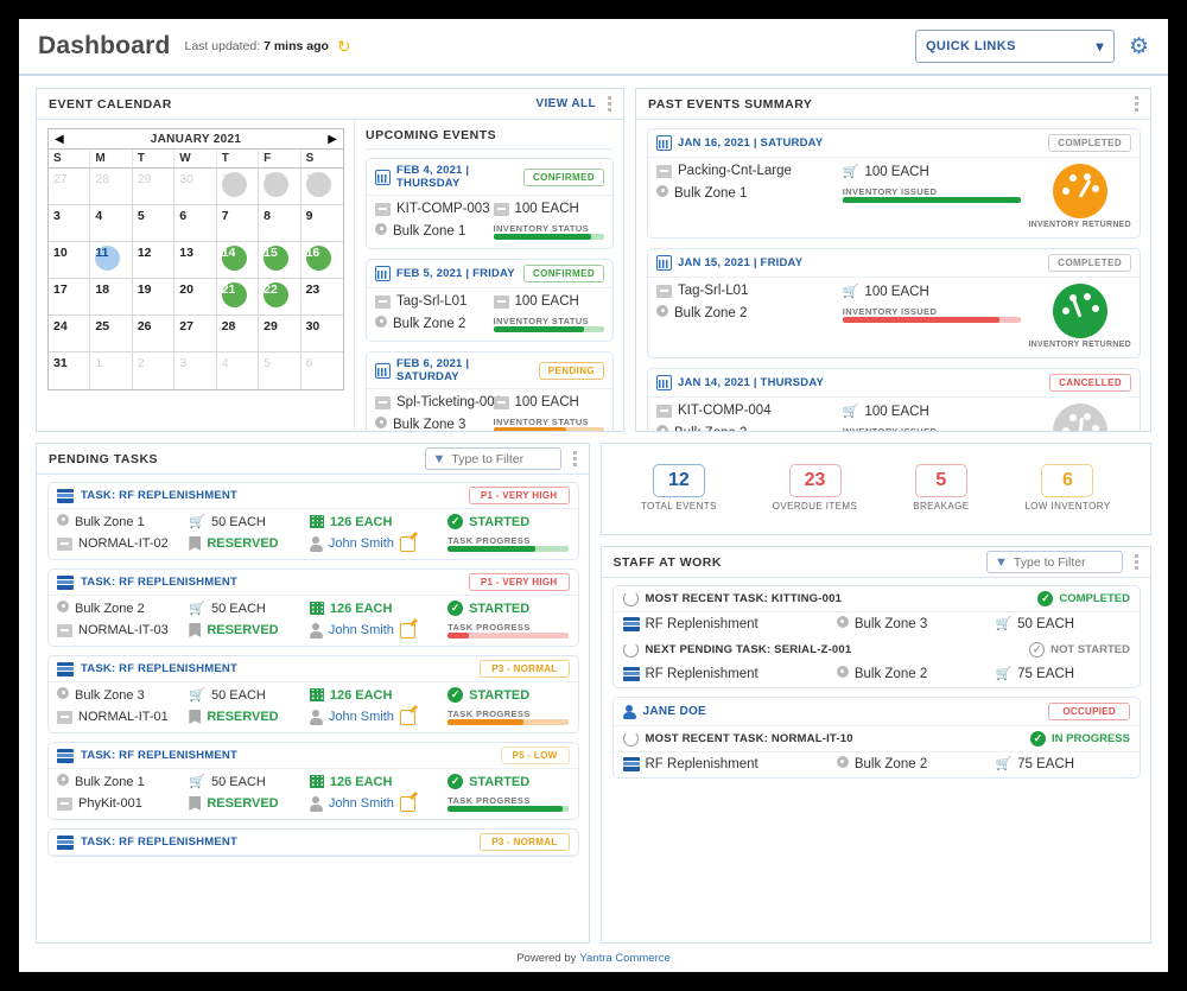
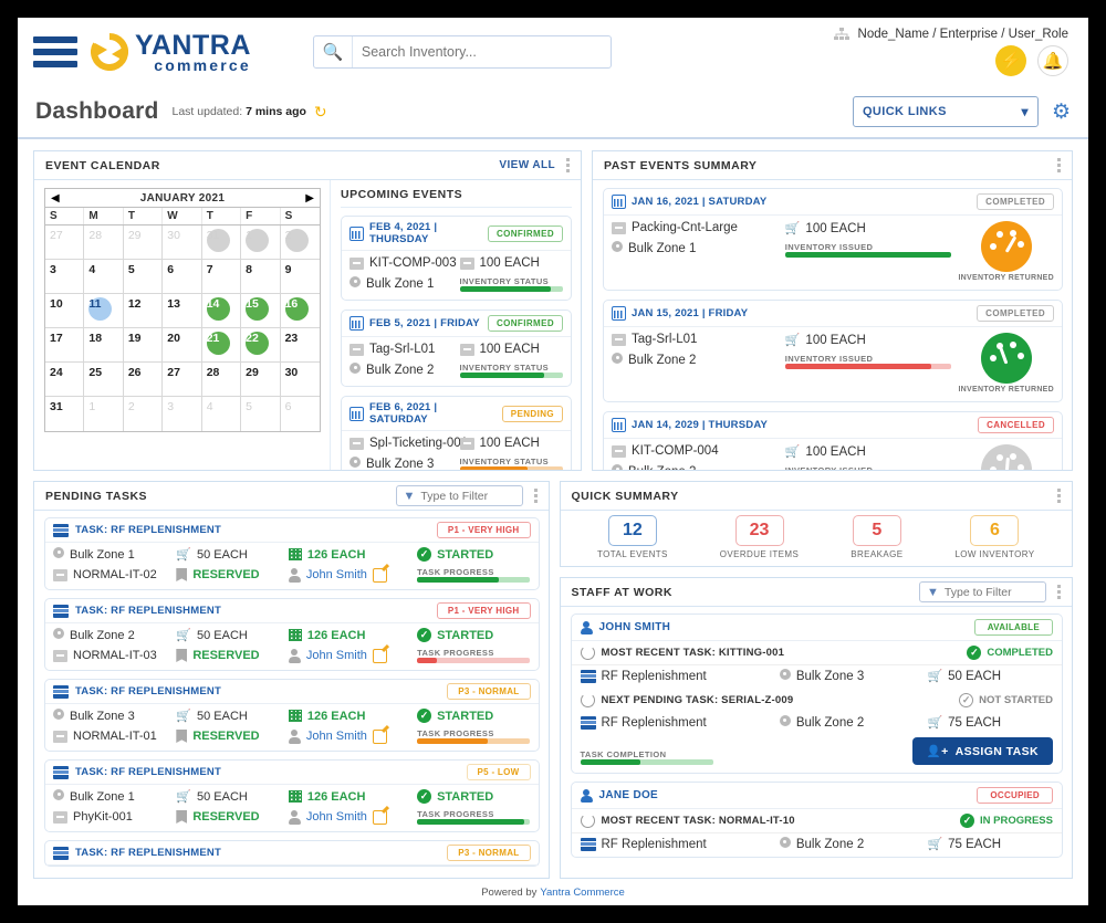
+ YANTRA
+ commerce
+ 🔍
+ Search Inventory...
+ Node_Name / Enterprise / User_Role
+ ⚡
+ 🔔
  Dashboard
  Last updated: 7 mins ago
  ↻
  QUICK LINKS
  ▾
  ⚙
  EVENT CALENDAR
  VIEW ALL
  ◀
  JANUARY 2021
  ▶
  S
  M
  T
  W
  T
  F
  S
  27
  28
  29
  30
  31
  1
  2
  3
  4
  5
  6
  7
  8
  9
  10
  11
  12
  13
  14
  15
  16
  17
  18
  19
  20
  21
  22
  23
  24
  25
  26
  27
  28
  29
  30
  31
  1
  2
  3
  4
  5
  6
  UPCOMING EVENTS
  FEB 4, 2021 | THURSDAY
  CONFIRMED
  KIT-COMP-003
  Bulk Zone 1
  100 EACH
  INVENTORY STATUS
  FEB 5, 2021 | FRIDAY
  CONFIRMED
  Tag-Srl-L01
  Bulk Zone 2
  100 EACH
  INVENTORY STATUS
  FEB 6, 2021 | SATURDAY
  PENDING
  Spl-Ticketing-00
  Bulk Zone 3
  100 EACH
  INVENTORY STATUS
  PAST EVENTS SUMMARY
  JAN 16, 2021 | SATURDAY
  COMPLETED
  Packing-Cnt-Large
  Bulk Zone 1
  🛒
  100 EACH
  INVENTORY ISSUED
  JAN 15, 2021 | FRIDAY
  COMPLETED
  Tag-Srl-L01
  Bulk Zone 2
  🛒
  100 EACH
  INVENTORY ISSUED
- JAN 14, 2021 | THURSDAY
+ JAN 14, 2029 | THURSDAY
  CANCELLED
  KIT-COMP-004
  🛒
  100 EACH
  PENDING TASKS
  ▼
  Type to Filter
  TASK: RF REPLENISHMENT
  P1 - VERY HIGH
  Bulk Zone 1
  🛒
  50 EACH
  126 EACH
  ✓
  STARTED
  NORMAL-IT-02
  RESERVED
  John Smith
  TASK PROGRESS
  TASK: RF REPLENISHMENT
  P1 - VERY HIGH
  Bulk Zone 2
  🛒
  50 EACH
  126 EACH
  ✓
  STARTED
  NORMAL-IT-03
  RESERVED
  John Smith
  TASK PROGRESS
  TASK: RF REPLENISHMENT
  P3 - NORMAL
  Bulk Zone 3
  🛒
  50 EACH
  126 EACH
  ✓
  STARTED
  NORMAL-IT-01
  RESERVED
  John Smith
  TASK PROGRESS
  TASK: RF REPLENISHMENT
  P5 - LOW
  Bulk Zone 1
  🛒
  50 EACH
  126 EACH
  ✓
  STARTED
  PhyKit-001
  RESERVED
  John Smith
  TASK PROGRESS
  TASK: RF REPLENISHMENT
  P3 - NORMAL
+ QUICK SUMMARY
  12
  TOTAL EVENTS
  23
  OVERDUE ITEMS
  5
  BREAKAGE
  6
  LOW INVENTORY
  STAFF AT WORK
  ▼
  Type to Filter
+ JOHN SMITH
+ AVAILABLE
  MOST RECENT TASK: KITTING-001
  ✓
  COMPLETED
  RF Replenishment
  Bulk Zone 3
  🛒
  50 EACH
- NEXT PENDING TASK: SERIAL-Z-001
+ NEXT PENDING TASK: SERIAL-Z-009
  ✓
  NOT STARTED
  RF Replenishment
  Bulk Zone 2
  🛒
  75 EACH
+ TASK COMPLETION
+ 👤+
+ ASSIGN TASK
  JANE DOE
  OCCUPIED
  MOST RECENT TASK: NORMAL-IT-10
  ✓
  IN PROGRESS
  RF Replenishment
  Bulk Zone 2
  🛒
  75 EACH
  Powered by
  Yantra Commerce
